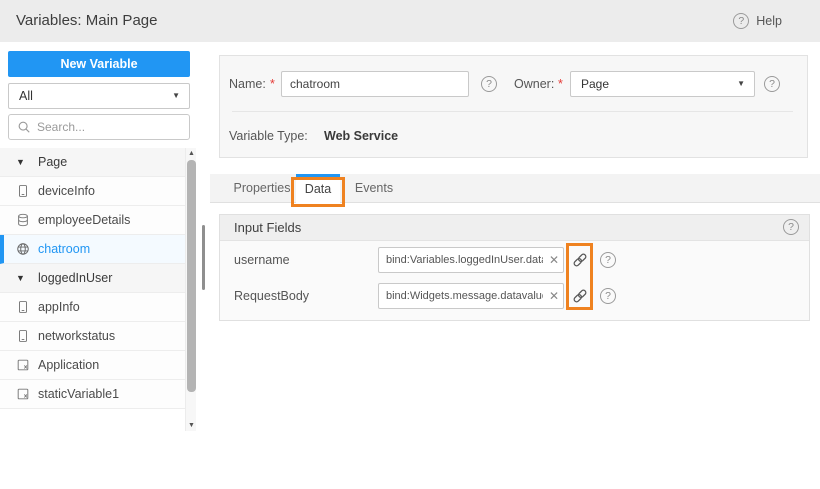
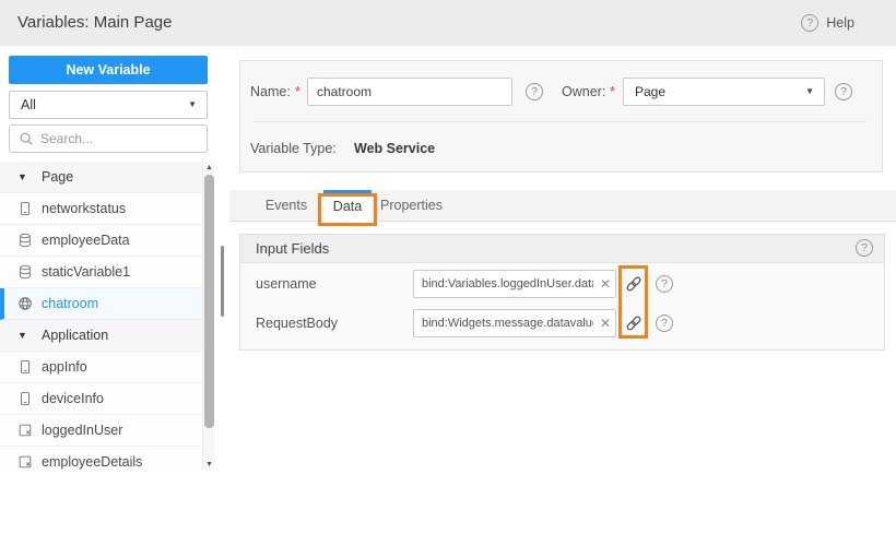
  Variables: Main Page
  ?
  Help
  New Variable
  All
  ▼
  Search...
  ▼
  Page
- deviceInfo
+ networkstatus
+ employeeData
- employeeDetails
+ staticVariable1
  chatroom
  ▼
- loggedInUser
+ Application
  appInfo
- networkstatus
+ deviceInfo
- Application
+ loggedInUser
- staticVariable1
+ employeeDetails
  Name:
  *
  chatroom
  ?
  Owner:
  *
  Page
  ▼
  ?
  Variable Type:
  Web Service
- Properties
+ Events
  Data
- Events
+ Properties
  Input Fields
  ?
  username
  bind:Variables.loggedInUser.dat
  ✕
  ?
  RequestBody
  bind:Widgets.message.datavalu
  ✕
  ?
